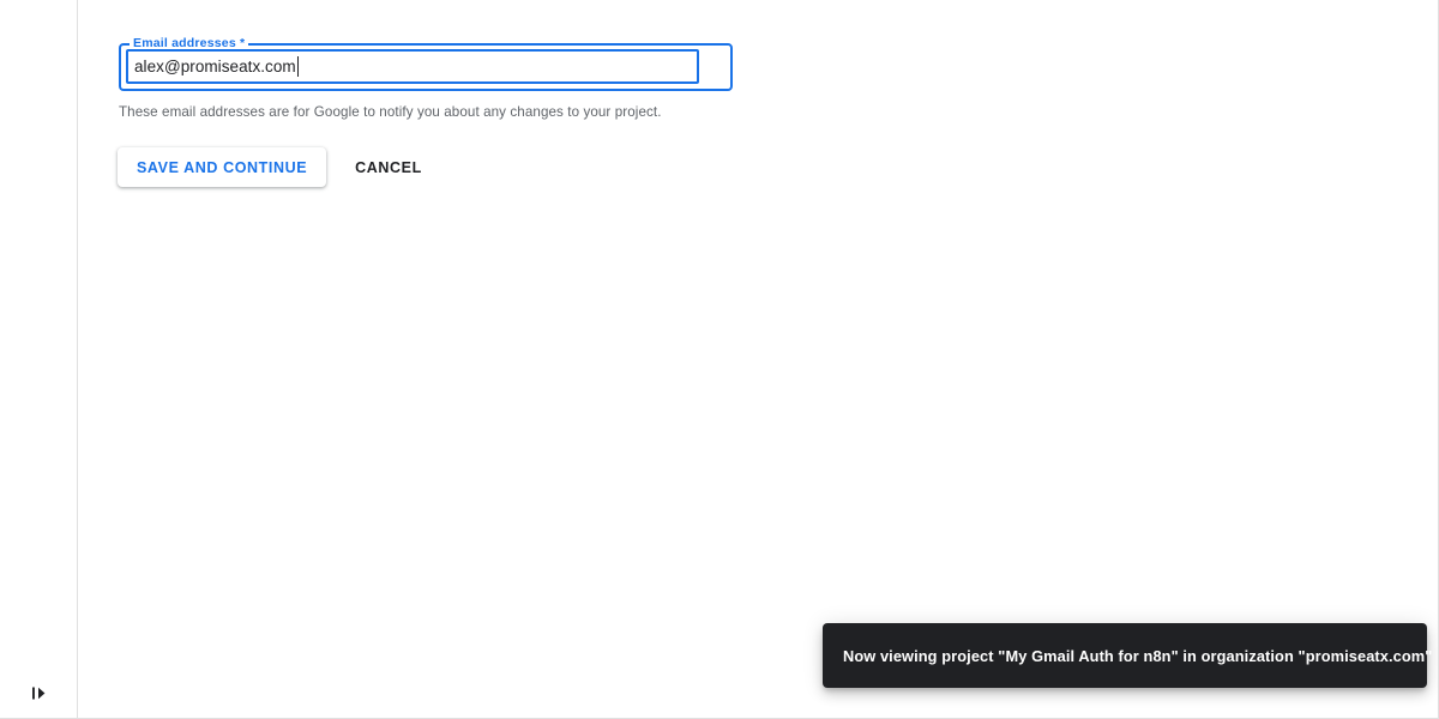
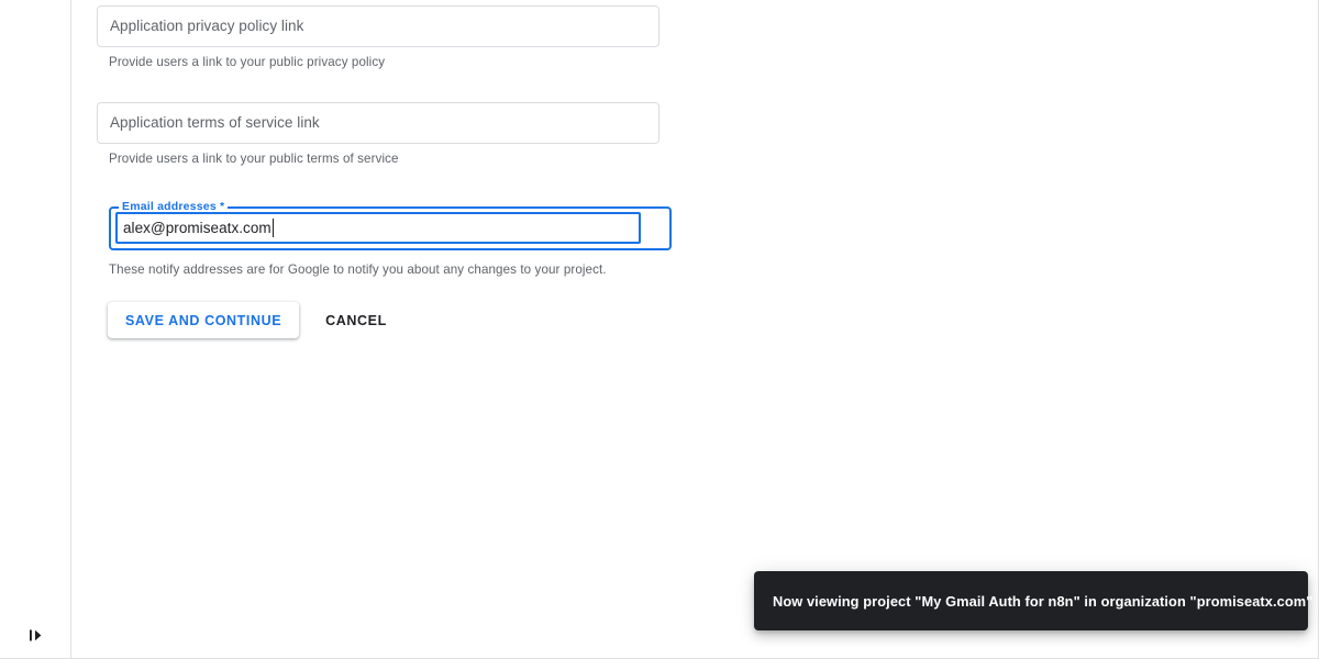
+ Application privacy policy link
+ Provide users a link to your public privacy policy
+ Application terms of service link
+ Provide users a link to your public terms of service
  Email addresses *
  alex@promiseatx.com
- These email addresses are for Google to notify you about any changes to your project.
+ These notify addresses are for Google to notify you about any changes to your project.
  SAVE AND CONTINUE
  CANCEL
  Now viewing project "My Gmail Auth for n8n" in organization "promiseatx.com"
